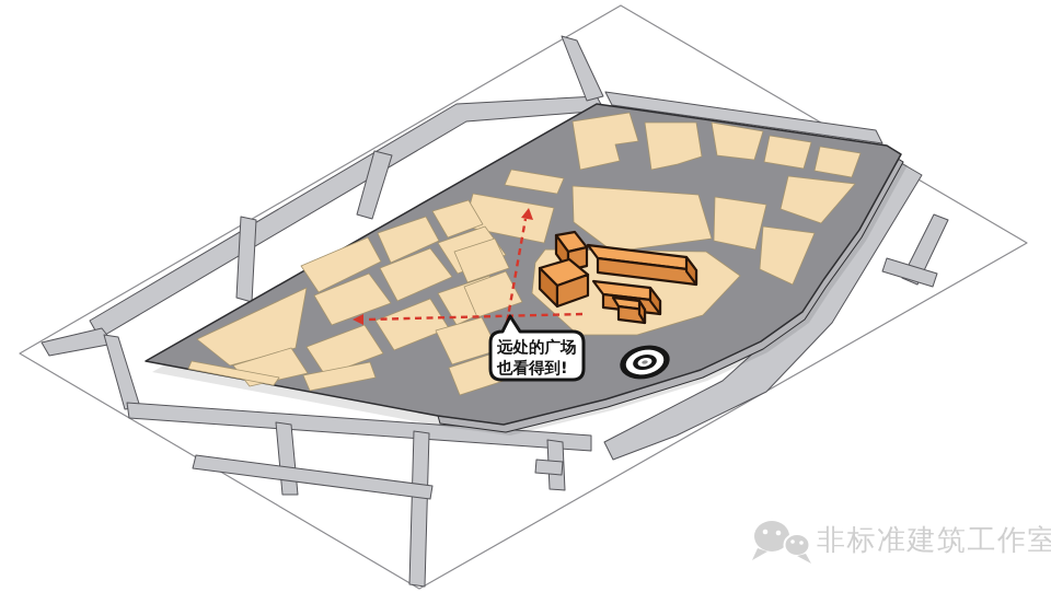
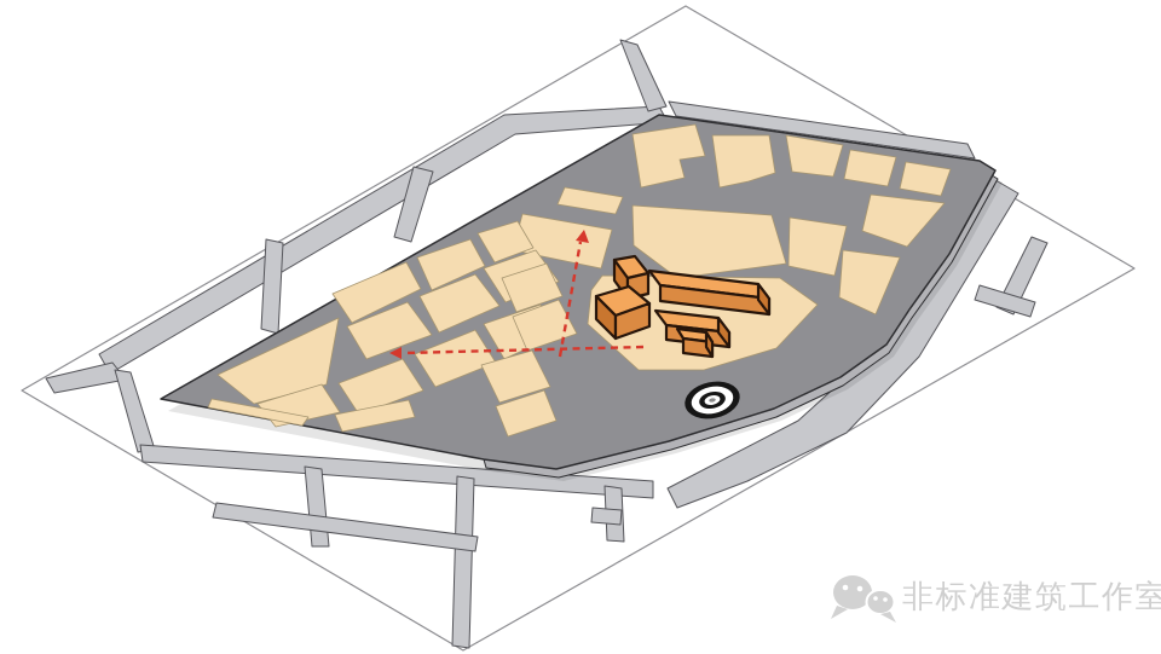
- 远处的广场
- 也看得到!
  非标准建筑工作室
